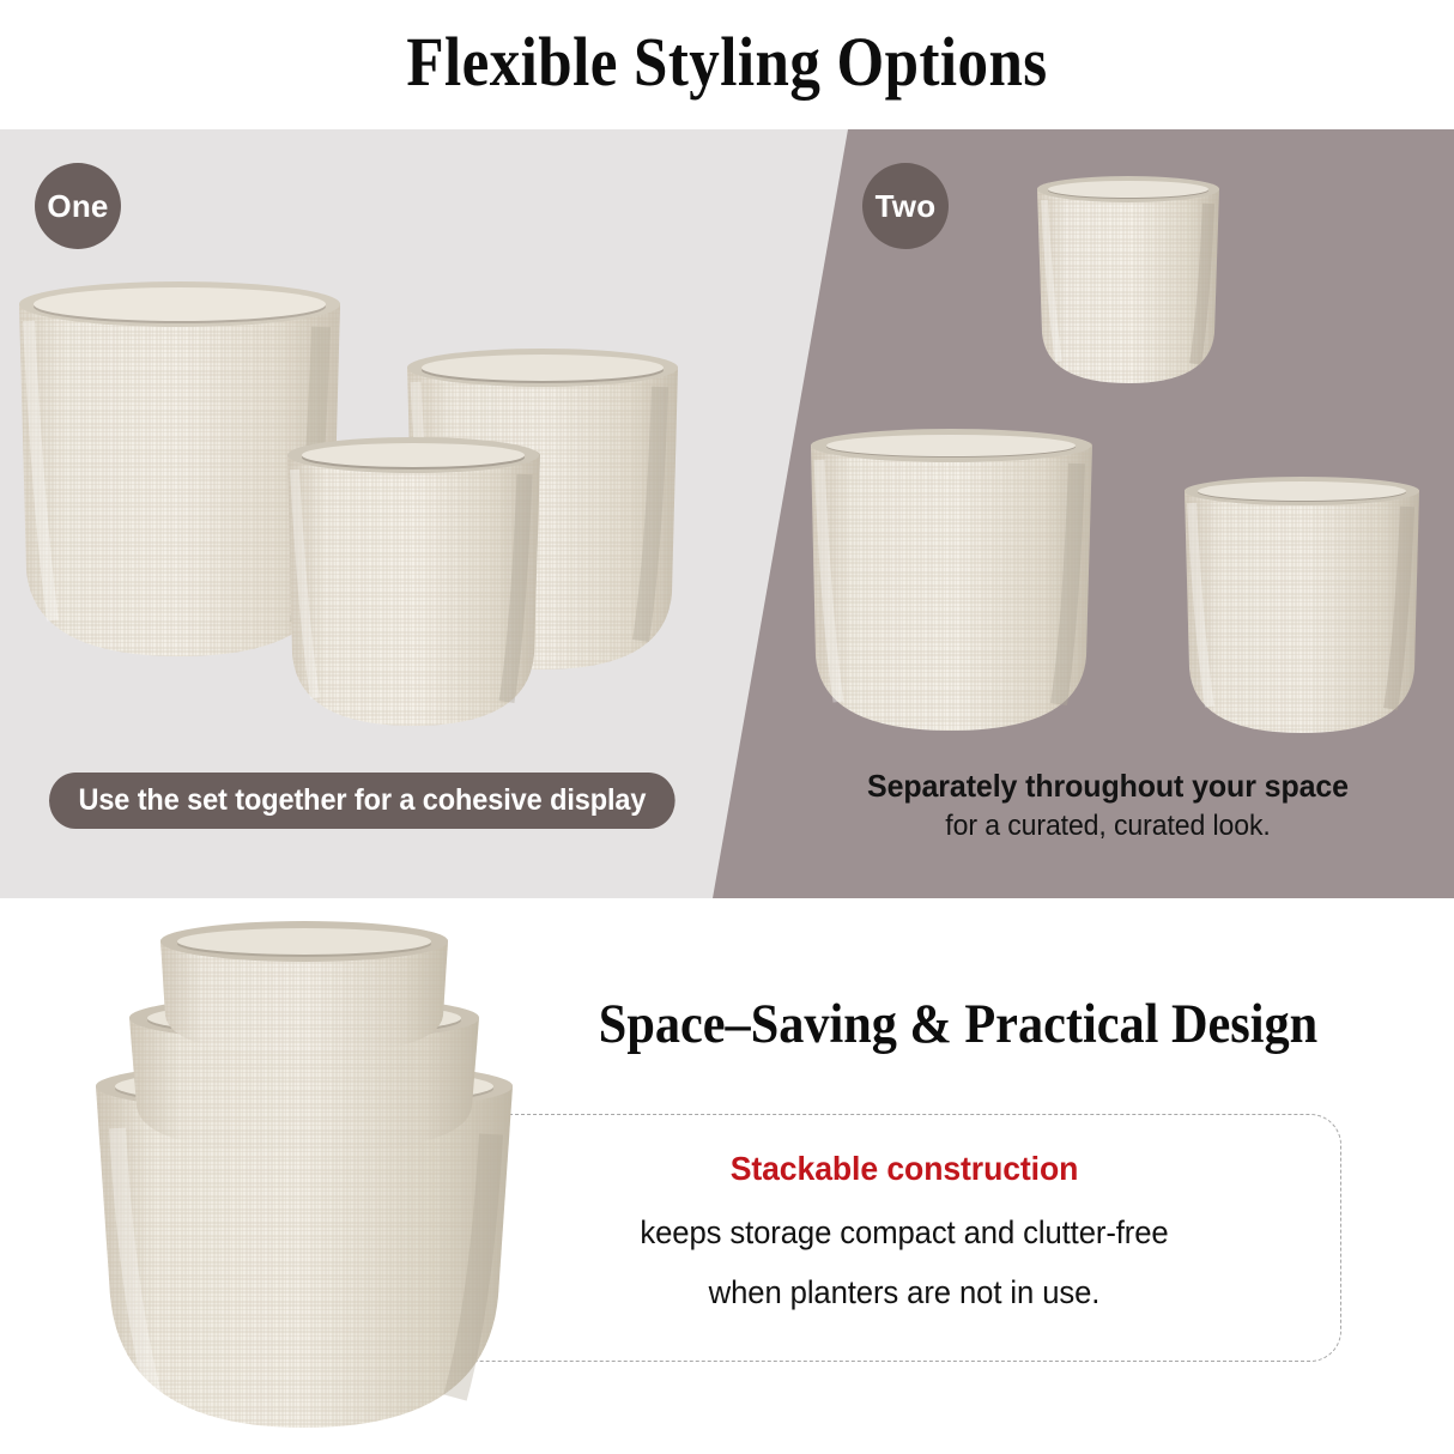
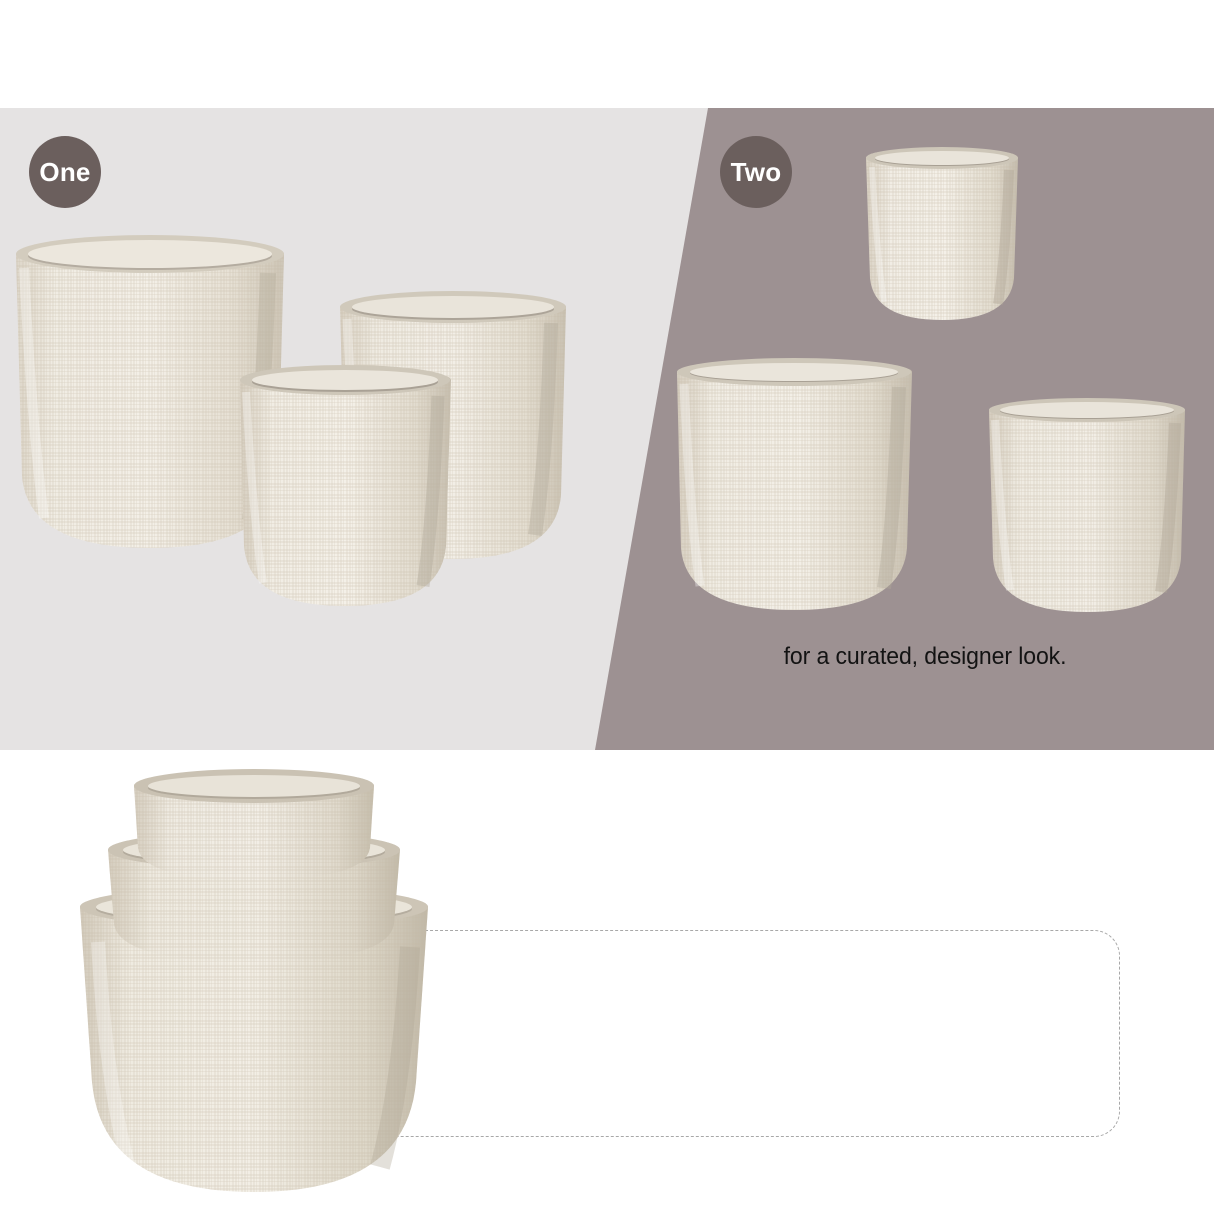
- Flexible Styling Options
  One
  Two
- Use the set together for a cohesive display
- Separately throughout your space
- for a curated, curated look.
+ for a curated, designer look.
- Space–Saving & Practical Design
- Stackable construction
- keeps storage compact and clutter-free
- when planters are not in use.
